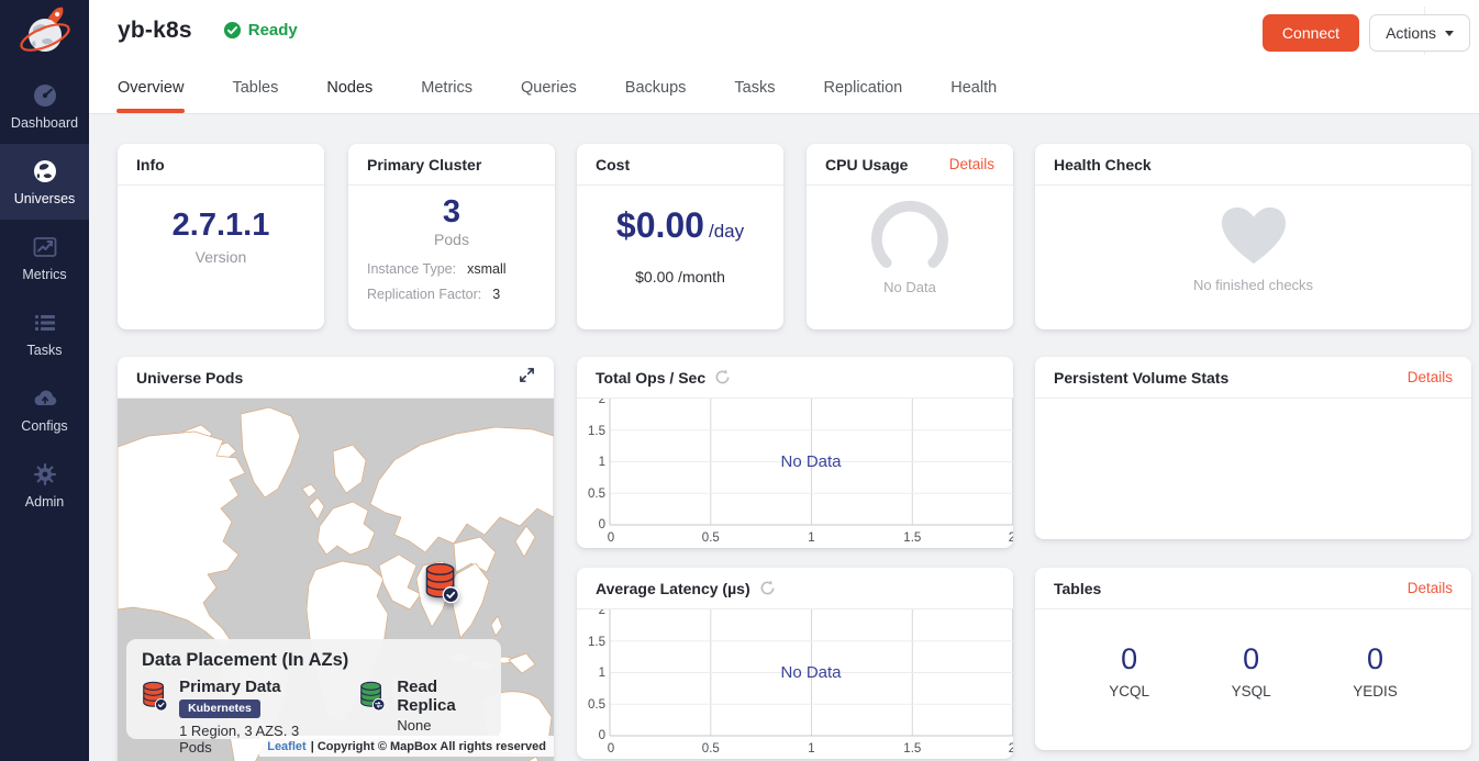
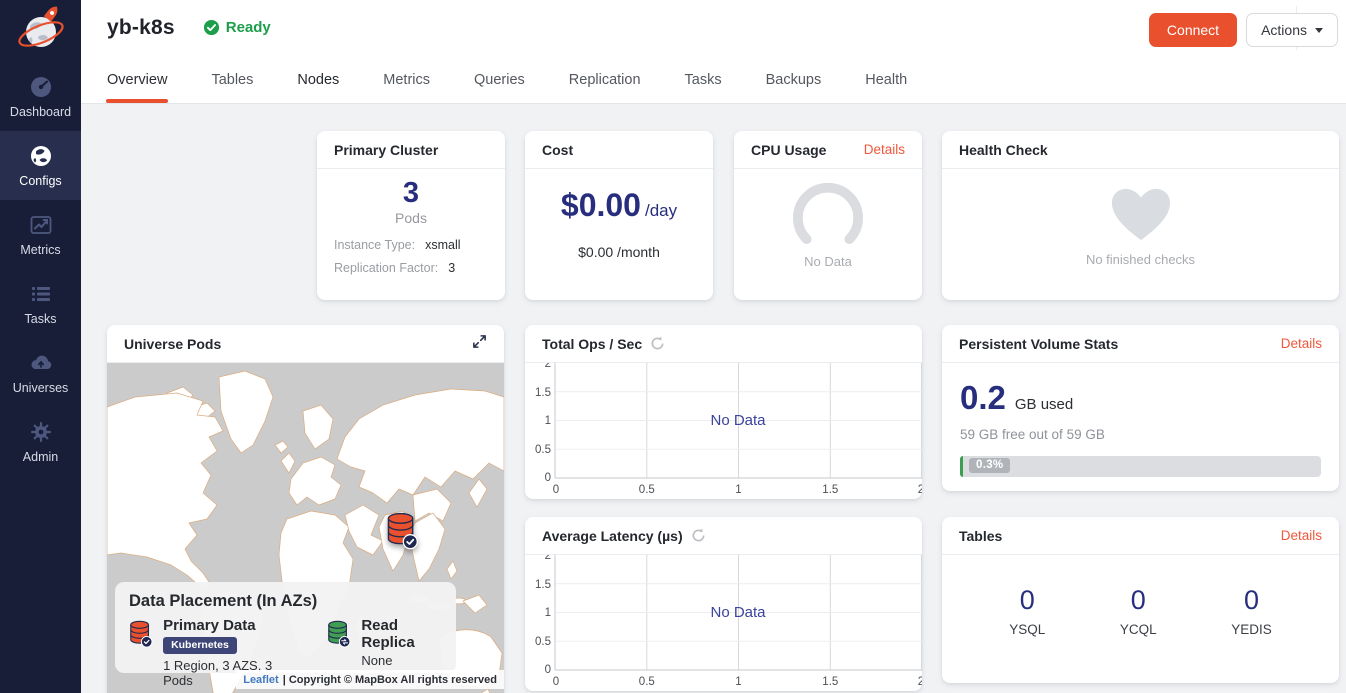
  Dashboard
- Universes
+ Configs
  Metrics
  Tasks
- Configs
+ Universes
  Admin
  yb-k8s
  Ready
  Overview
  Tables
  Nodes
  Metrics
  Queries
- Backups
+ Replication
  Tasks
- Replication
+ Backups
  Health
  Connect
  Actions
- Info
- 2.7.1.1
- Version
  Primary Cluster
  3
  Pods
  Instance Type:
  xsmall
  Replication Factor:
  3
  Cost
  $0.00 /day
  $0.00 /month
  CPU Usage
  Details
  No Data
  Health Check
  No finished checks
  Universe Pods
  Data Placement (In AZs)
  Primary Data
  Kubernetes
  1 Region, 3 AZS, 3 Pods
  Read Replica
  None
  Leaflet
  | Copyright © MapBox All rights reserved
  Total Ops / Sec
  0
  0.5
  1
  1.5
  2
  0
  0.5
  1
  1.5
  2
  No Data
  Average Latency (µs)
  0
  0.5
  1
  1.5
  2
  0
  0.5
  1
  1.5
  2
  No Data
  Persistent Volume Stats
  Details
+ 0.2
+ GB used
+ 59 GB free out of 59 GB
+ 0.3%
  Tables
  Details
  0
- YCQL
+ YSQL
  0
- YSQL
+ YCQL
  0
  YEDIS
